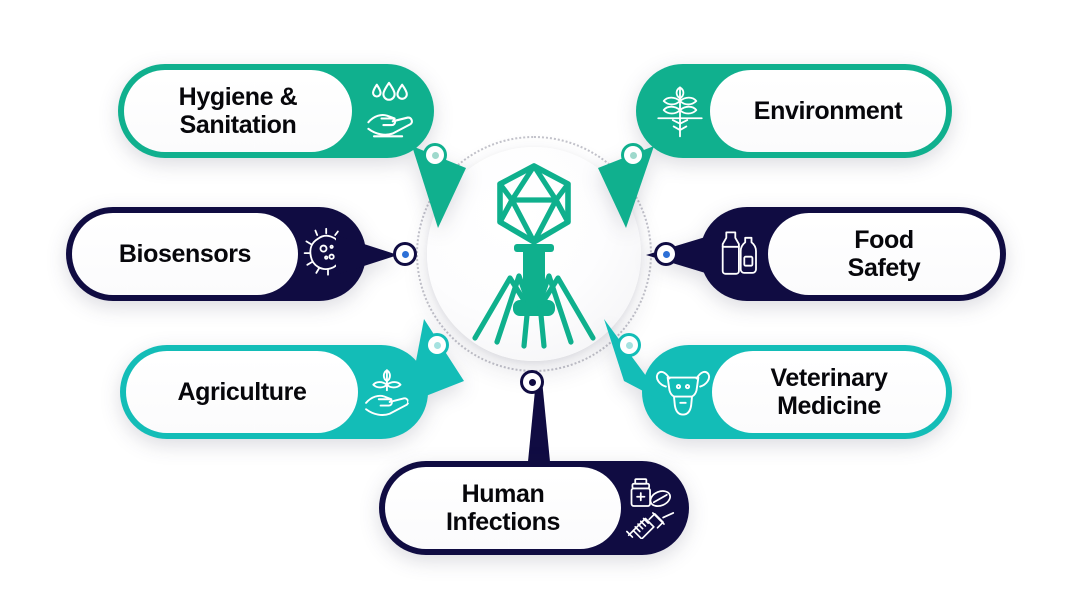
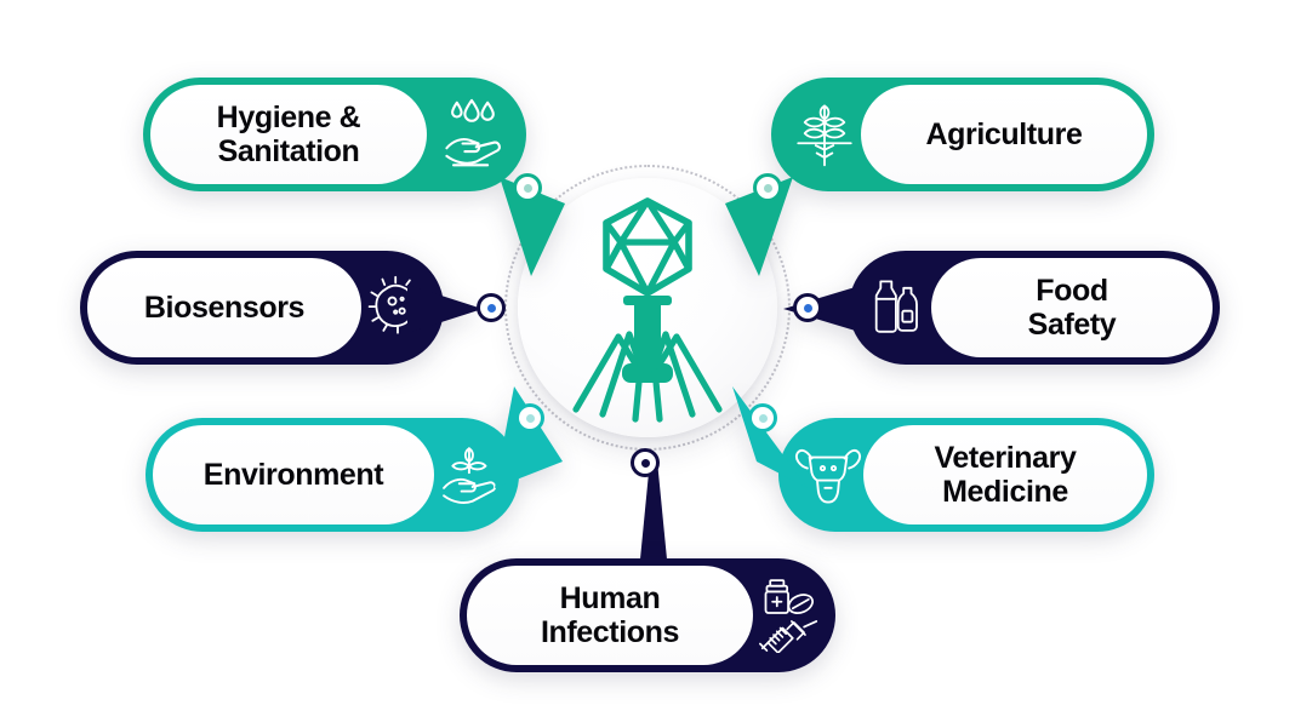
  Hygiene &
  Sanitation
- Environment
+ Agriculture
  Biosensors
  Food
  Safety
- Agriculture
+ Environment
  Veterinary
  Medicine
  Human
  Infections
